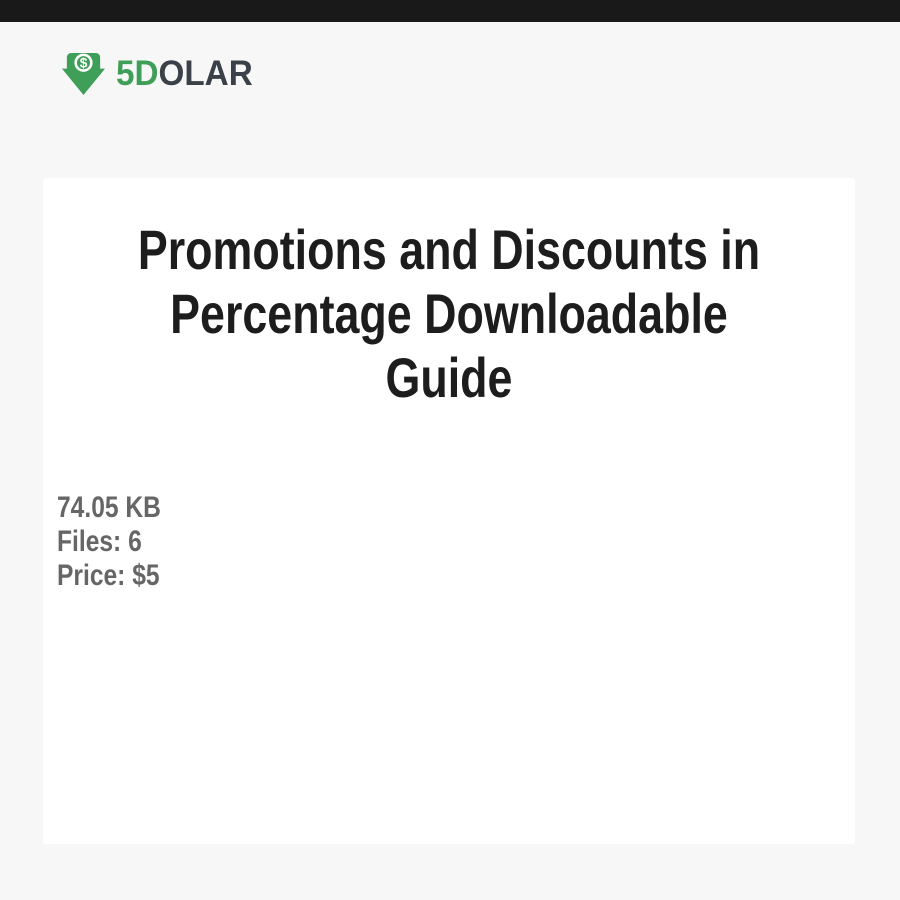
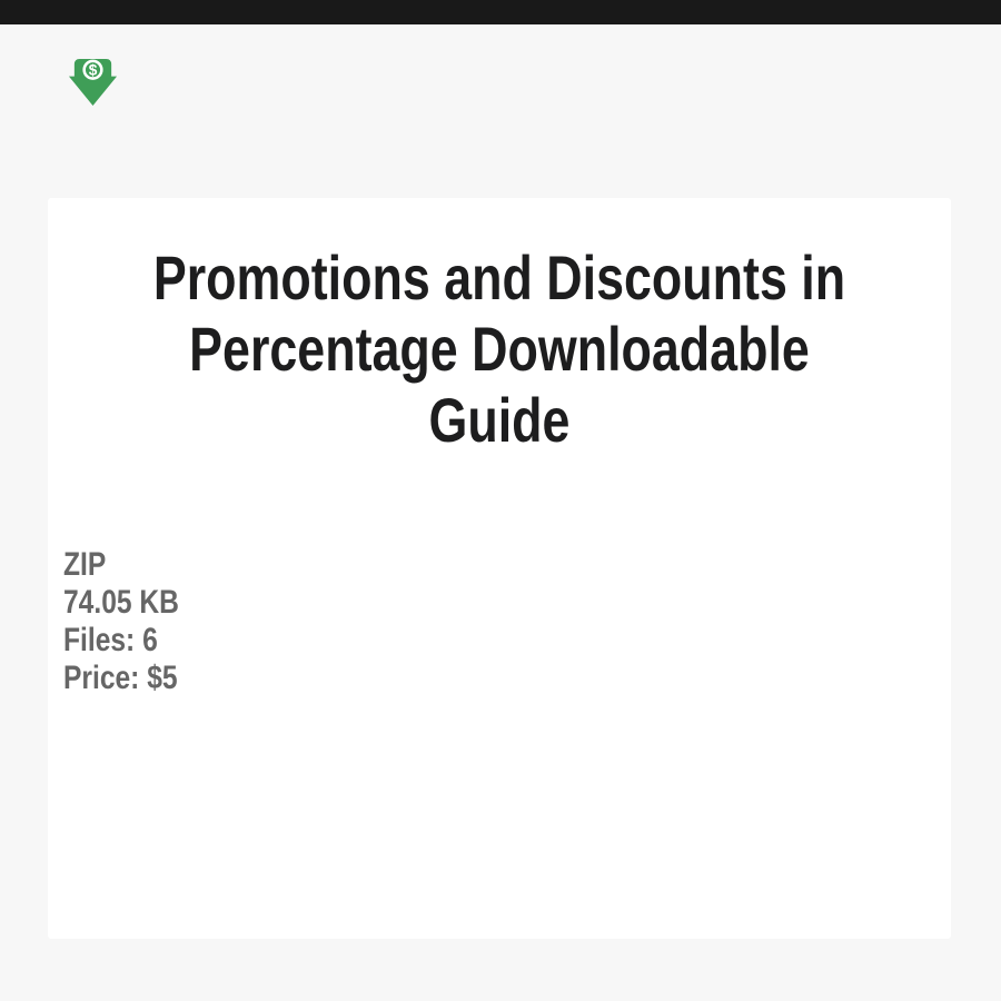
  $
- 5D
- OLAR
  Promotions and Discounts in
  Percentage Downloadable Guide
+ ZIP
  74.05 KB
  Files: 6
  Price: $5
